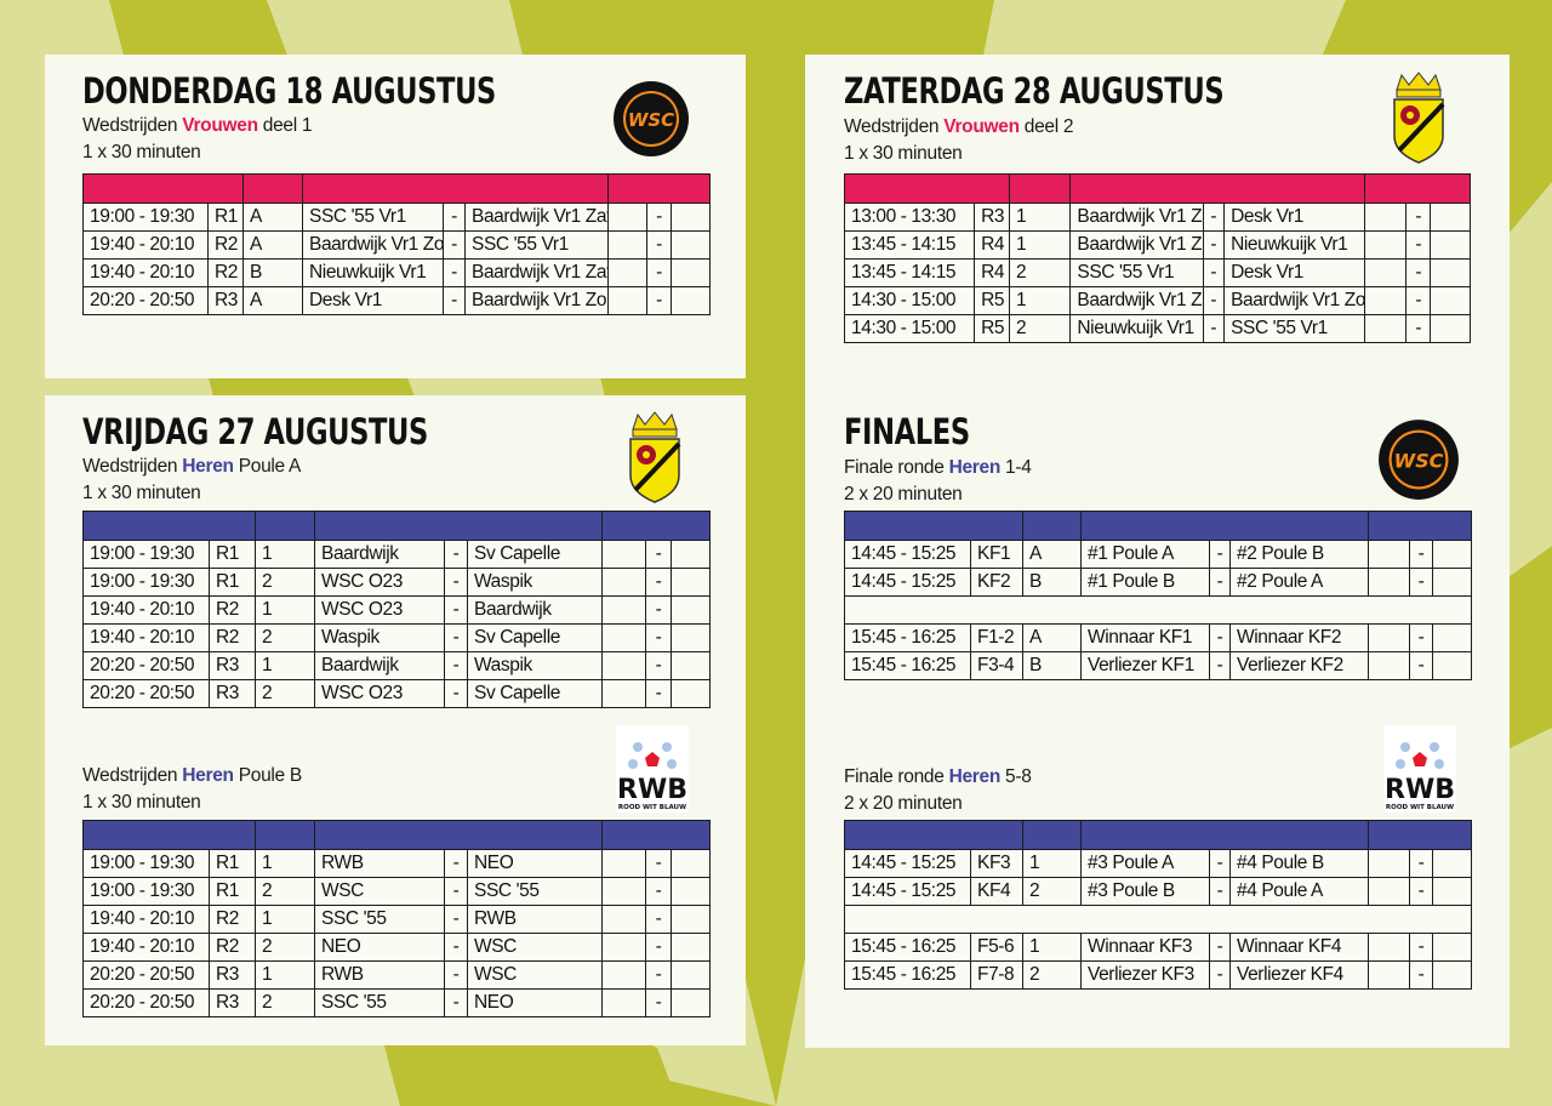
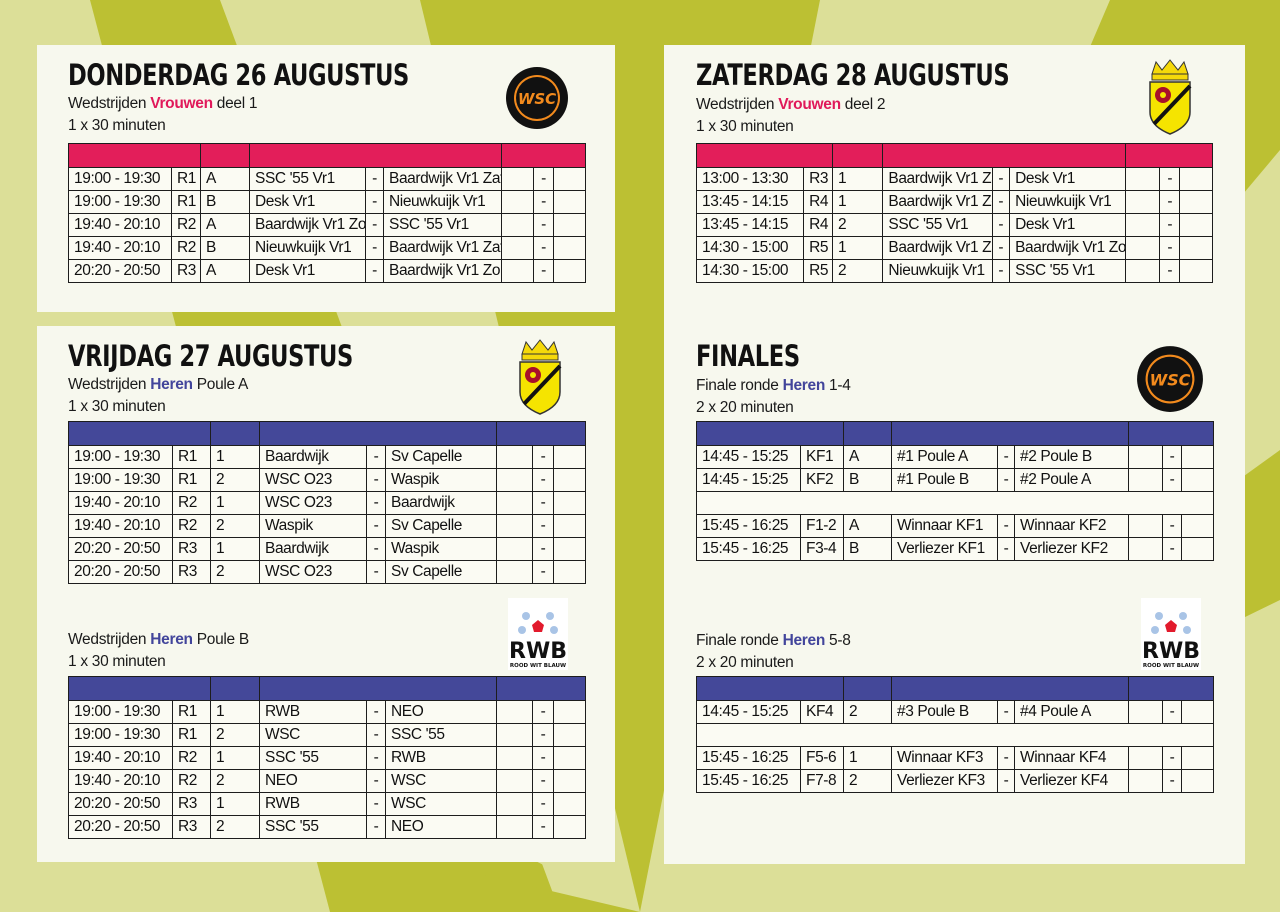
- DONDERDAG 18 AUGUSTUS
+ DONDERDAG 26 AUGUSTUS
  Wedstrijden Vrouwen deel 1
  1 x 30 minuten
  WSC
  19:00 - 19:30	R1	A	SSC '55 Vr1	-	Baardwijk Vr1 Za		-
+ 19:00 - 19:30	R1	B	Desk Vr1	-	Nieuwkuijk Vr1		-
  19:40 - 20:10	R2	A	Baardwijk Vr1 Zo	-	SSC '55 Vr1		-
  19:40 - 20:10	R2	B	Nieuwkuijk Vr1	-	Baardwijk Vr1 Za		-
  20:20 - 20:50	R3	A	Desk Vr1	-	Baardwijk Vr1 Zo		-
  VRIJDAG 27 AUGUSTUS
  Wedstrijden Heren Poule A
  1 x 30 minuten
  19:00 - 19:30	R1	1	Baardwijk	-	Sv Capelle		-
  19:00 - 19:30	R1	2	WSC O23	-	Waspik		-
  19:40 - 20:10	R2	1	WSC O23	-	Baardwijk		-
  19:40 - 20:10	R2	2	Waspik	-	Sv Capelle		-
  20:20 - 20:50	R3	1	Baardwijk	-	Waspik		-
  20:20 - 20:50	R3	2	WSC O23	-	Sv Capelle		-
  Wedstrijden Heren Poule B
  1 x 30 minuten
  RWB
  19:00 - 19:30	R1	1	RWB	-	NEO		-
  19:00 - 19:30	R1	2	WSC	-	SSC '55		-
  19:40 - 20:10	R2	1	SSC '55	-	RWB		-
  19:40 - 20:10	R2	2	NEO	-	WSC		-
  20:20 - 20:50	R3	1	RWB	-	WSC		-
  20:20 - 20:50	R3	2	SSC '55	-	NEO		-
  ZATERDAG 28 AUGUSTUS
  Wedstrijden Vrouwen deel 2
  1 x 30 minuten
  13:00 - 13:30	R3	1	Baardwijk Vr1 Z	-	Desk Vr1		-
  13:45 - 14:15	R4	1	Baardwijk Vr1 Z	-	Nieuwkuijk Vr1		-
  13:45 - 14:15	R4	2	SSC '55 Vr1	-	Desk Vr1		-
  14:30 - 15:00	R5	1	Baardwijk Vr1 Z	-	Baardwijk Vr1 Zo		-
  14:30 - 15:00	R5	2	Nieuwkuijk Vr1	-	SSC '55 Vr1		-
  FINALES
  Finale ronde Heren 1-4
  2 x 20 minuten
  WSC
  14:45 - 15:25	KF1	A	#1 Poule A	-	#2 Poule B		-
  14:45 - 15:25	KF2	B	#1 Poule B	-	#2 Poule A		-
  15:45 - 16:25	F1-2	A	Winnaar KF1	-	Winnaar KF2		-
  15:45 - 16:25	F3-4	B	Verliezer KF1	-	Verliezer KF2		-
  Finale ronde Heren 5-8
  2 x 20 minuten
  RWB
- 14:45 - 15:25	KF3	1	#3 Poule A	-	#4 Poule B		-
  14:45 - 15:25	KF4	2	#3 Poule B	-	#4 Poule A		-
  15:45 - 16:25	F5-6	1	Winnaar KF3	-	Winnaar KF4		-
  15:45 - 16:25	F7-8	2	Verliezer KF3	-	Verliezer KF4		-
